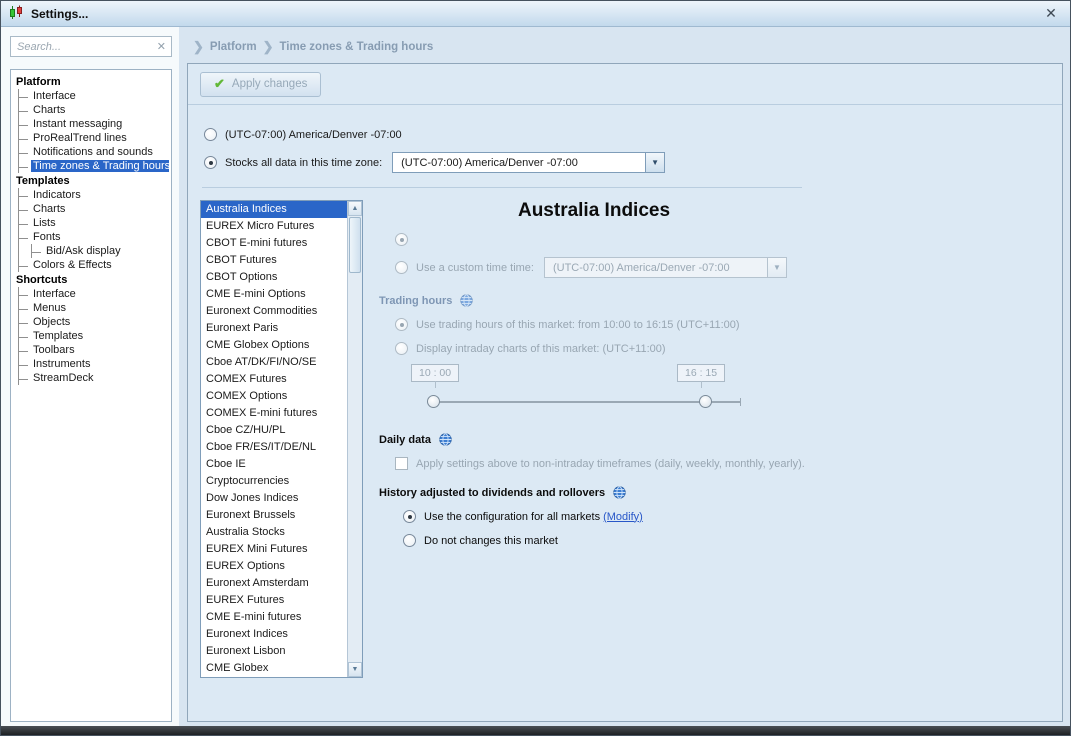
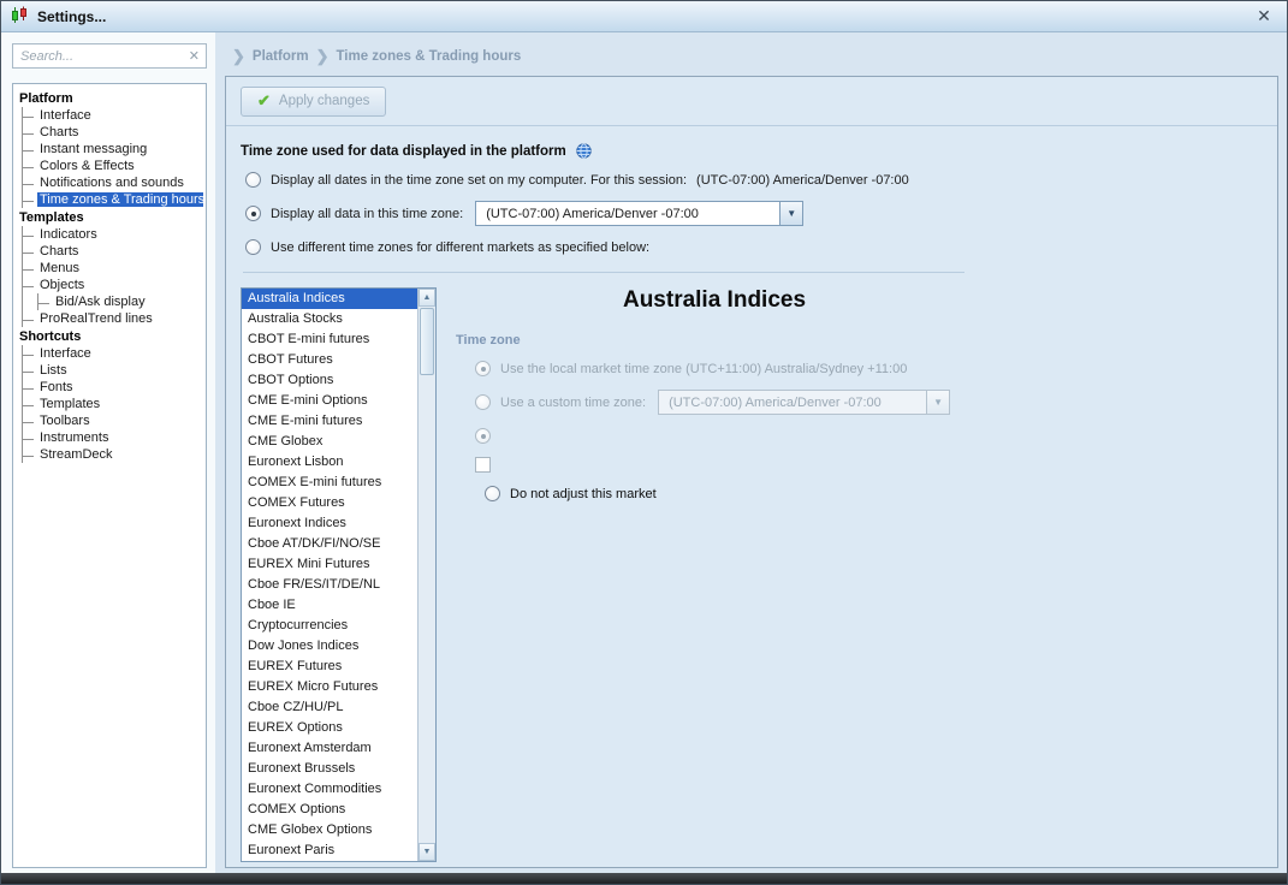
  Settings...
  ✕
  Search...
  ✕
  Platform
  Interface
  Charts
  Instant messaging
- ProRealTrend lines
+ Colors & Effects
  Notifications and sounds
  Time zones & Trading hours
  Templates
  Indicators
  Charts
- Lists
+ Menus
- Fonts
+ Objects
  Bid/Ask display
- Colors & Effects
+ ProRealTrend lines
  Shortcuts
  Interface
- Menus
+ Lists
- Objects
+ Fonts
  Templates
  Toolbars
  Instruments
  StreamDeck
  ❯
  Platform
  ❯
  Time zones & Trading hours
  ✔
  Apply changes
+ Time zone used for data displayed in the platform
+ Display all dates in the time zone set on my computer. For this session:
  (UTC-07:00) America/Denver -07:00
- Stocks all data in this time zone:
+ Display all data in this time zone:
  (UTC-07:00) America/Denver -07:00
  ▼
+ Use different time zones for different markets as specified below:
  Australia Indices
- EUREX Micro Futures
+ Australia Stocks
  CBOT E-mini futures
  CBOT Futures
  CBOT Options
  CME E-mini Options
- Euronext Commodities
+ CME E-mini futures
- Euronext Paris
+ CME Globex
- CME Globex Options
+ Euronext Lisbon
- Cboe AT/DK/FI/NO/SE
+ COMEX E-mini futures
  COMEX Futures
- COMEX Options
+ Euronext Indices
- COMEX E-mini futures
+ Cboe AT/DK/FI/NO/SE
- Cboe CZ/HU/PL
+ EUREX Mini Futures
  Cboe FR/ES/IT/DE/NL
  Cboe IE
  Cryptocurrencies
  Dow Jones Indices
- Euronext Brussels
+ EUREX Futures
- Australia Stocks
+ EUREX Micro Futures
- EUREX Mini Futures
+ Cboe CZ/HU/PL
  EUREX Options
  Euronext Amsterdam
- EUREX Futures
+ Euronext Brussels
- CME E-mini futures
+ Euronext Commodities
- Euronext Indices
+ COMEX Options
- Euronext Lisbon
+ CME Globex Options
- CME Globex
+ Euronext Paris
  Australia Indices
+ Time zone
+ Use the local market time zone (UTC+11:00) Australia/Sydney +11:00
- Use a custom time time:
+ Use a custom time zone:
  (UTC-07:00) America/Denver -07:00
  ▼
- Trading hours
- Use trading hours of this market: from 10:00 to 16:15 (UTC+11:00)
- Display intraday charts of this market: (UTC+11:00)
- 10 : 00
- 16 : 15
- Daily data
- Apply settings above to non-intraday timeframes (daily, weekly, monthly, yearly).
- History adjusted to dividends and rollovers
- Use the configuration for all markets (Modify)
- Do not changes this market
+ Do not adjust this market
